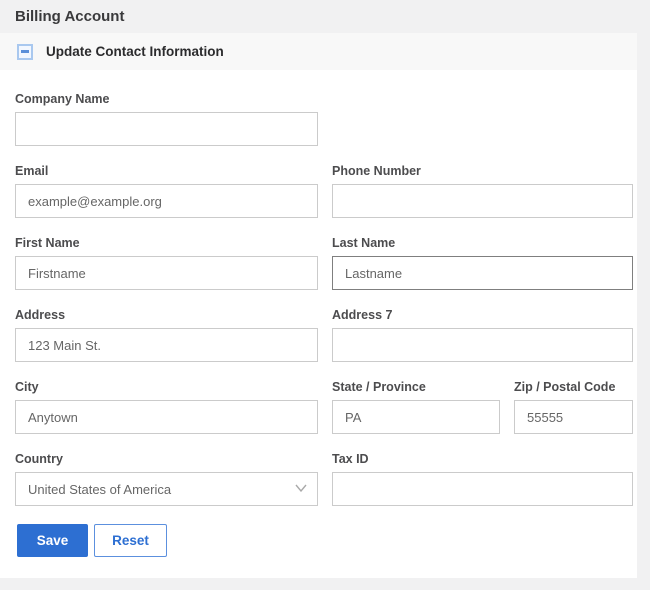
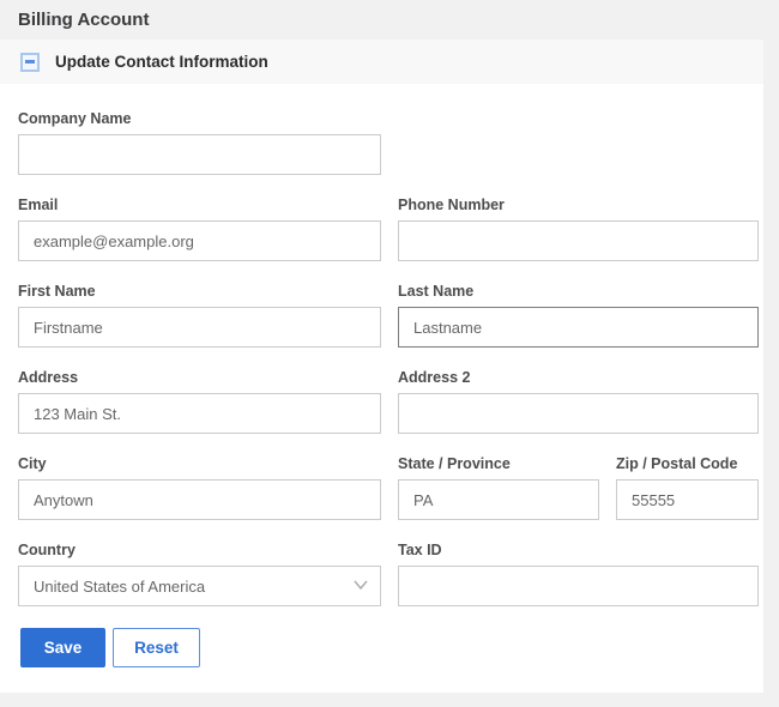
  Billing Account
  Update Contact Information
  Company Name
  Email
  example@example.org
  Phone Number
  First Name
  Firstname
  Last Name
  Lastname
  Address
  123 Main St.
- Address 7
+ Address 2
  City
  Anytown
  State / Province
  PA
  Zip / Postal Code
  55555
  Country
  United States of America
  Tax ID
  Save
  Reset
